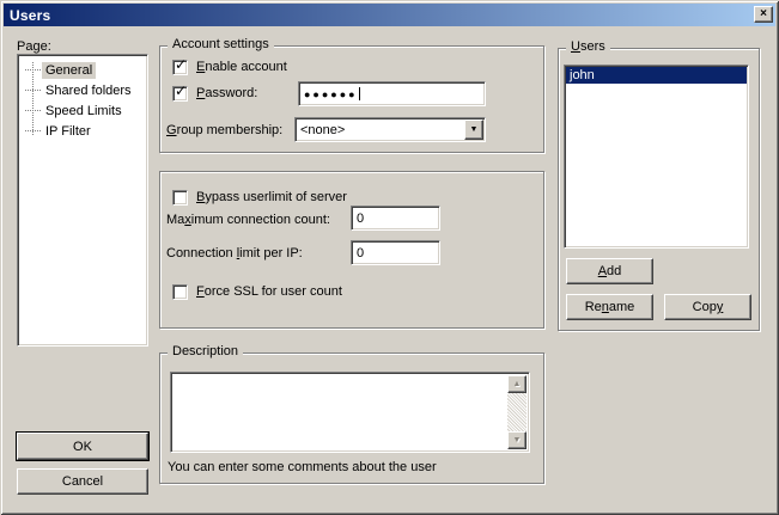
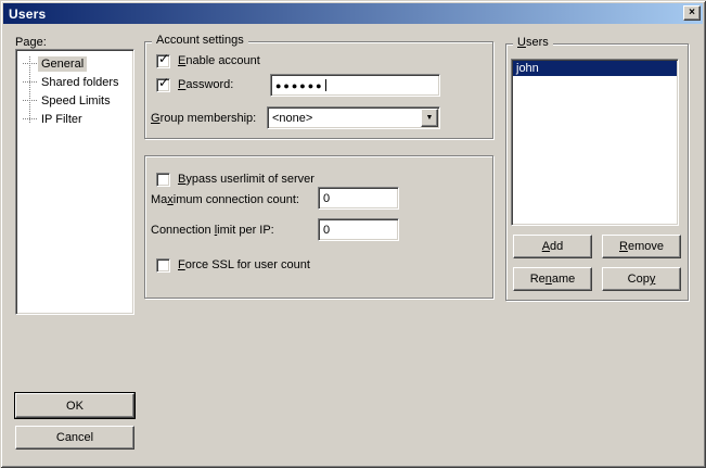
  Users
  ×
  Page:
  General
  Shared folders
  Speed Limits
  IP Filter
  OK
  Cancel
  Account settings
  ✓
  Enable account
  ✓
  Password:
  ●●●●●●
  Group membership:
  <none>
  Bypass userlimit of server
  Maximum connection count:
  0
  Connection limit per IP:
  0
  Force SSL for user count
- Description
- You can enter some comments about the user
  Users
  john
  Add
+ Remove
  Rename
  Copy
